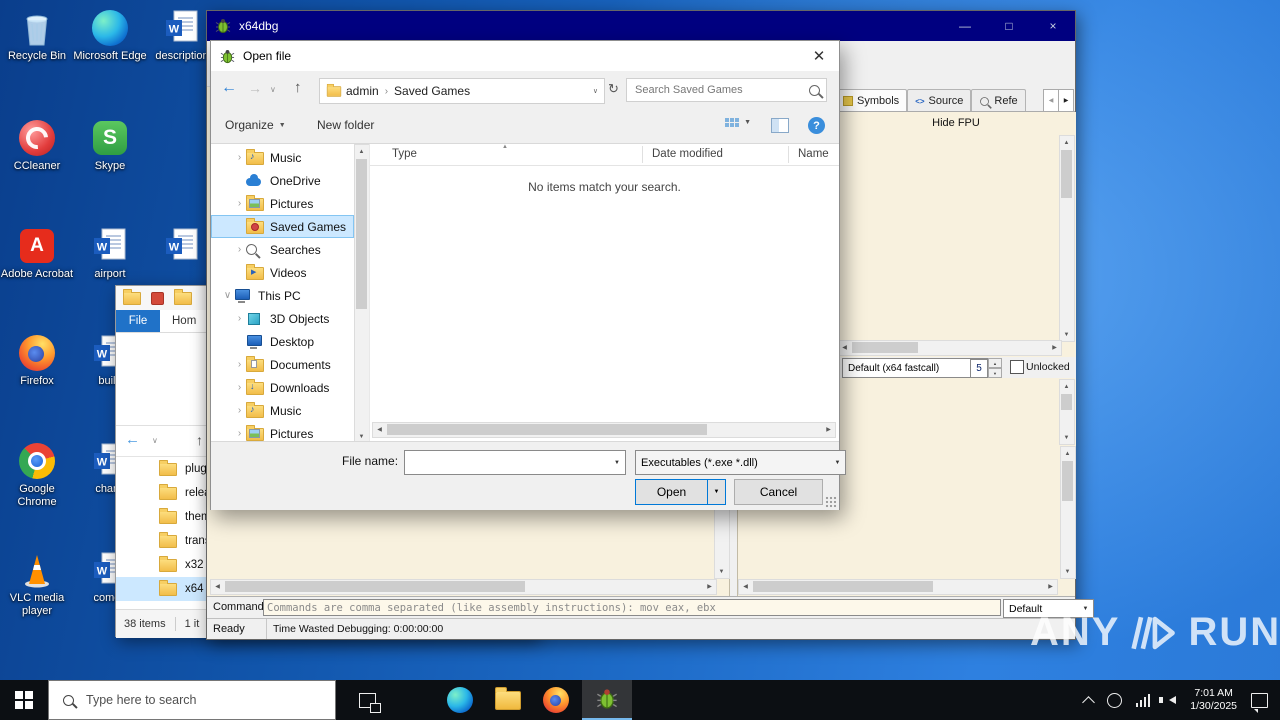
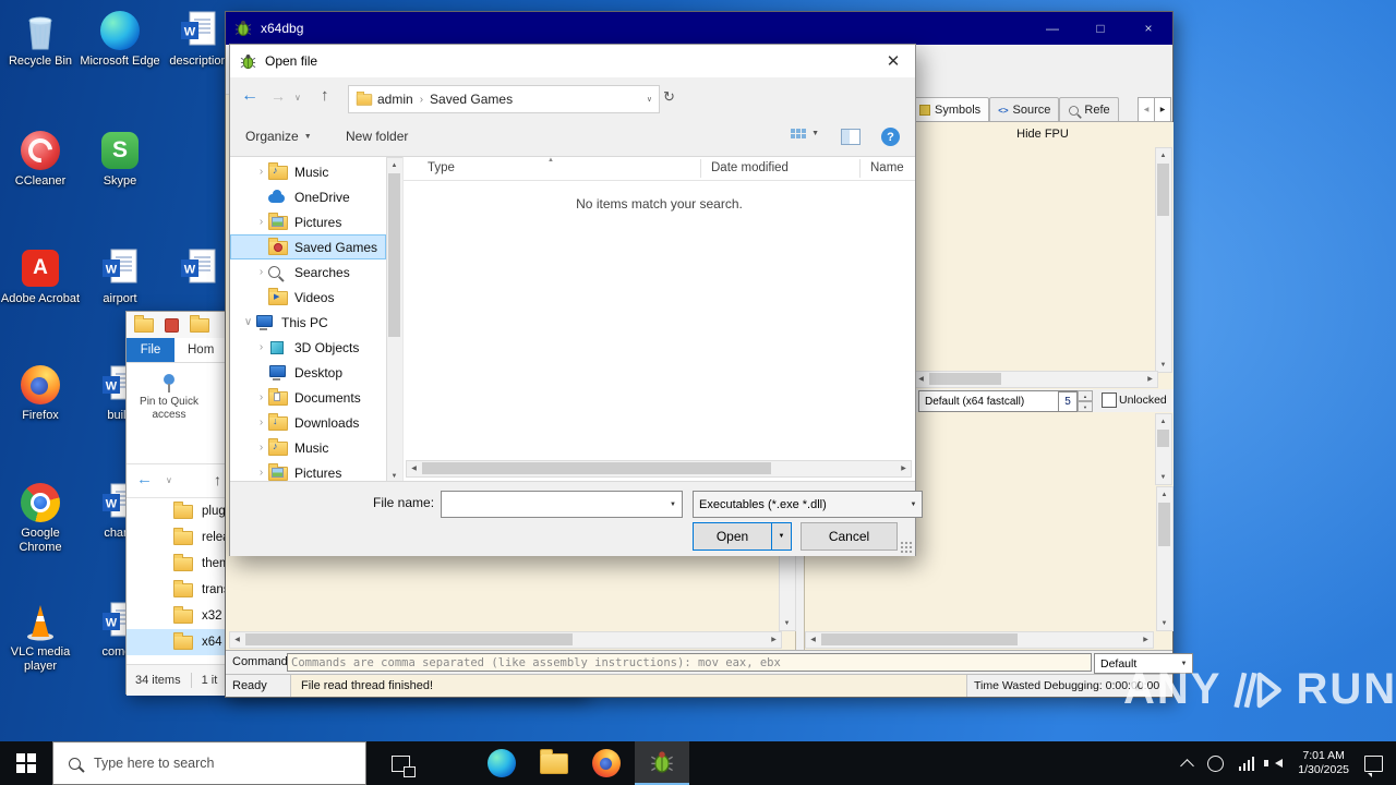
  Recycle Bin
  CCleaner
  Adobe Acrobat
  Firefox
  Google Chrome
  VLC media player
  Microsoft Edge
  Skype
  W
  airport
  W
  W
  W
  W
  descriptio
  W
  File
  Hom
+ Pin to Quick access
  ←
  ∨
  ↑
  the
  tran
  x32
  x64
- 38 items
+ 34 items
  1 it
  x64dbg
  —
  □
  ×
  Symbols
  <>
  Source
  Refe
  Hide FPU
  Default (x64 fastcall)
  5
  Unlocked
  Command
  Commands are comma separated (like assembly instructions): mov eax, ebx
  Default
  Ready
+ File read thread finished!
  Time Wasted Debugging: 0:00:00:00
  Open file
  ✕
  ←
  →
  ∨
  ↑
  admin
  ›
  Saved Games
  ↻
- Search Saved Games
  Organize
  New folder
  ?
  ›
  ♪
  Music
  OneDrive
  ›
  Pictures
  Saved Games
  ›
  Searches
  Videos
  ∨
  This PC
  ›
  3D Objects
  Desktop
  ›
  Documents
  ›
  ↓
  Downloads
  ›
  ♪
  Music
  ›
  Pictures
  Type
  Date modified
  Name
  No items match your search.
  File name:
  Executables (*.exe *.dll)
  Open
  Cancel
  ANY
  RUN
  Type here to search
  7:01 AM
  1/30/2025
